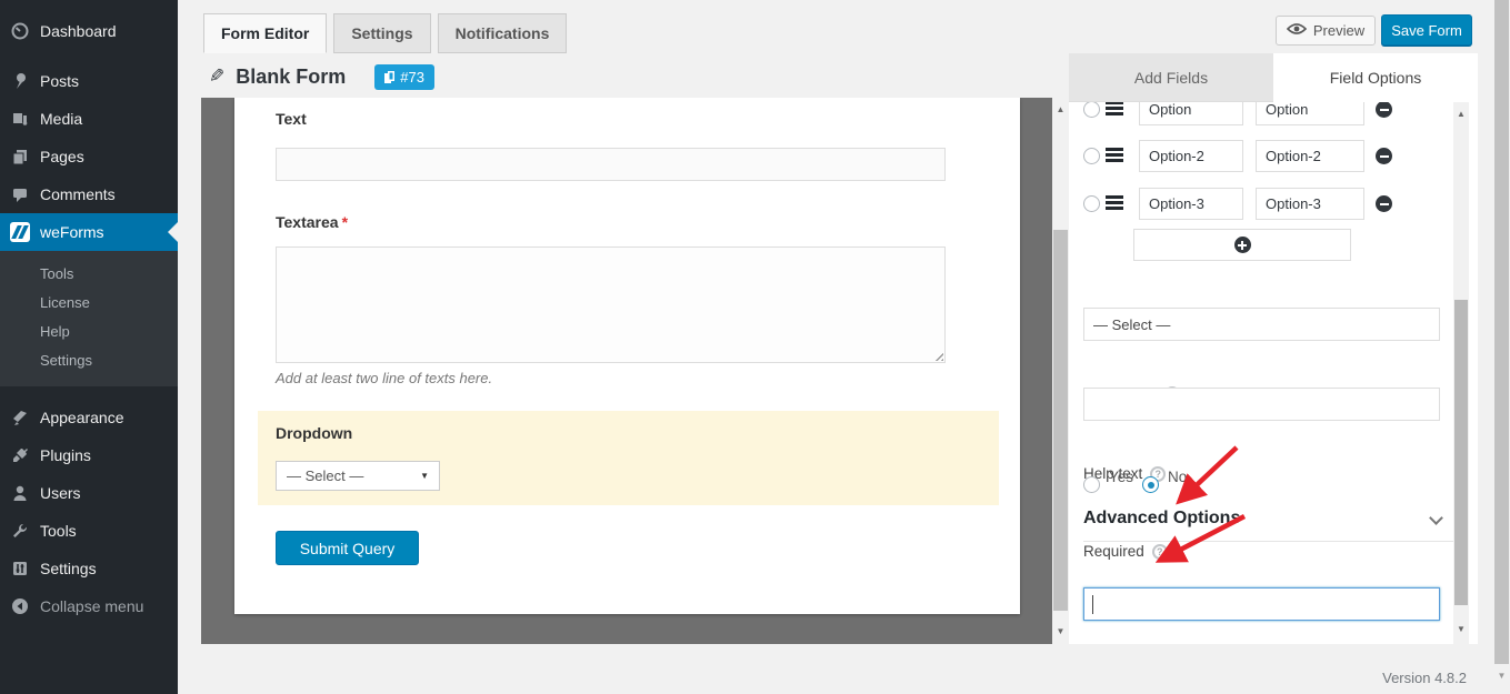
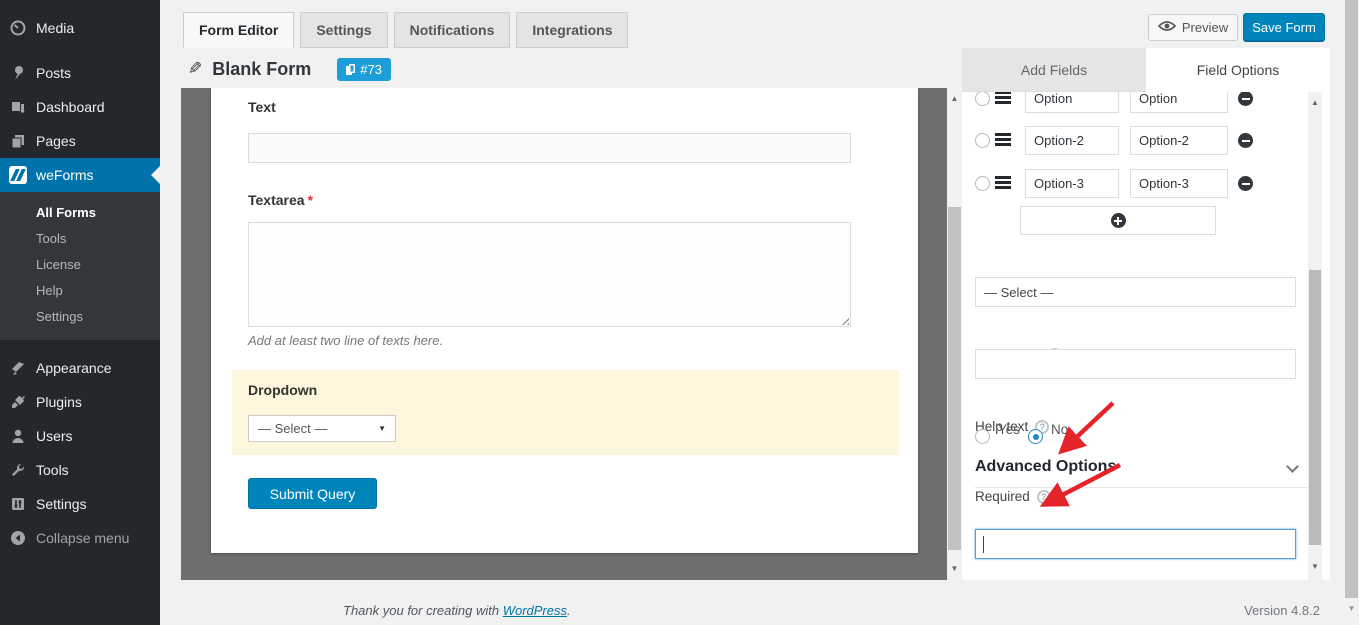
- Dashboard
+ Media
  Posts
- Media
+ Dashboard
  Pages
- Comments
  weForms
+ All Forms
  Tools
  License
  Help
  Settings
  Appearance
  Plugins
  Users
  Tools
  Settings
  Collapse menu
  Form Editor
  Settings
  Notifications
+ Integrations
  Preview
  Save Form
  Blank Form
  #73
  Text
  Textarea *
  Add at least two line of texts here.
  Dropdown
  — Select —
  ▼
  Submit Query
  ▲
  ▼
  Add Fields
  Field Options
  Option
  Option
  Option-2
  Option-2
  Option-3
  Option-3
  — Select —
  Help text
  ?
  Required
  ?
  Yes
  No
  Advanced Options
  ▲
  ▼
+ Thank you for creating with WordPress.
  Version 4.8.2
  ▼
